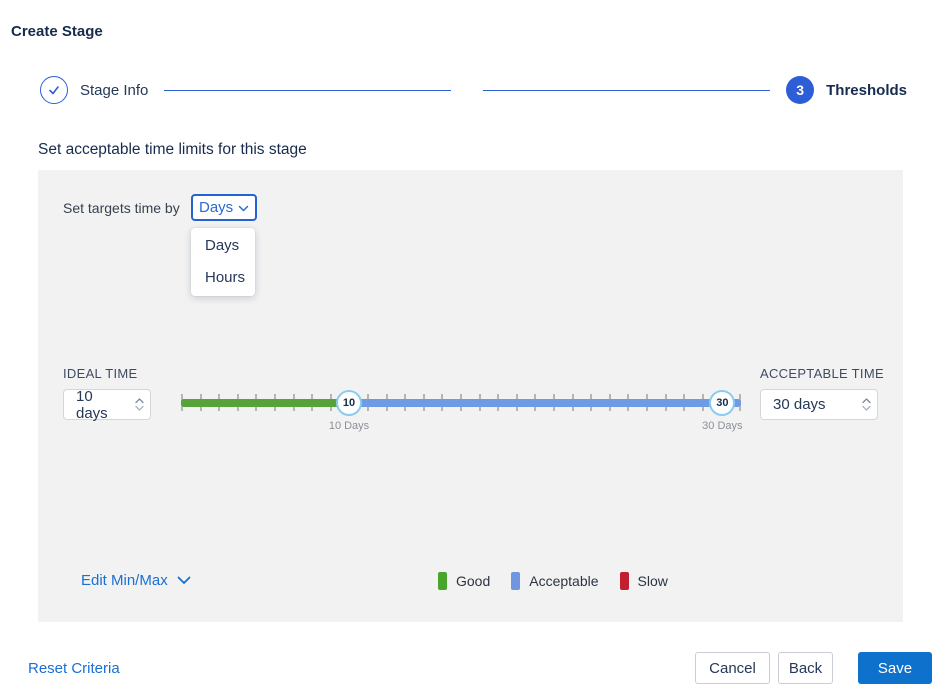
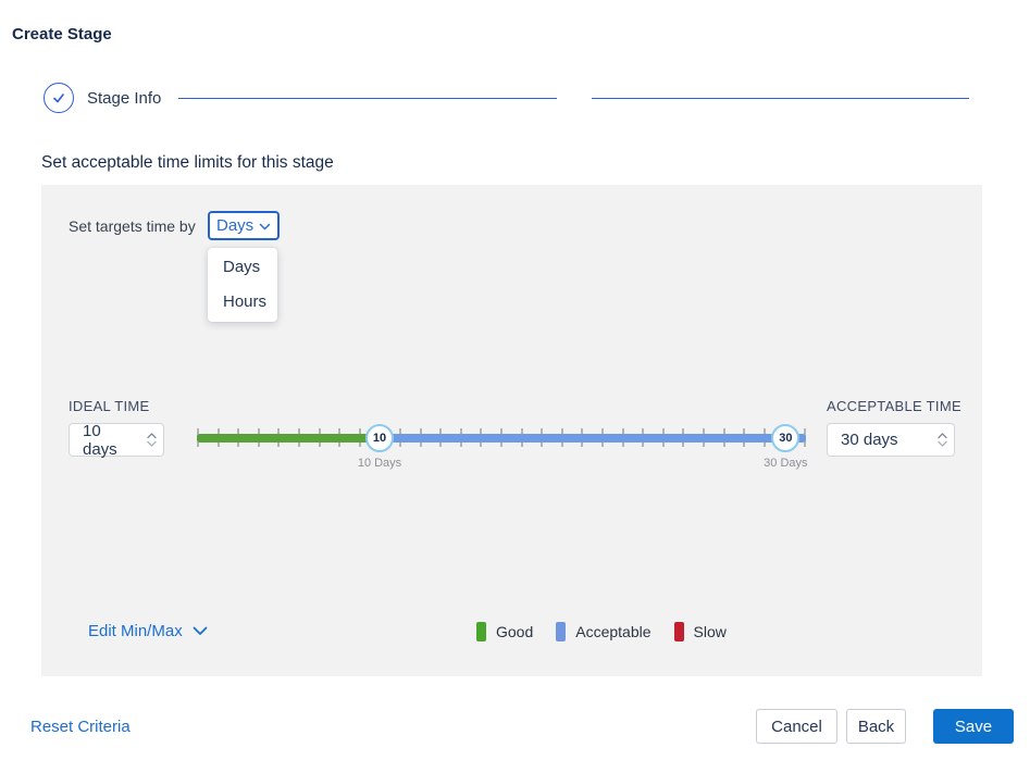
  Create Stage
  Stage Info
- 3
- Thresholds
  Set acceptable time limits for this stage
  Set targets time by
  Days
  Days
  Hours
  IDEAL TIME
  10 days
  10
  30
  10 Days
  30 Days
  ACCEPTABLE TIME
  30 days
  Edit Min/Max
  Good
  Acceptable
  Slow
  Reset Criteria
  Cancel
  Back
  Save
